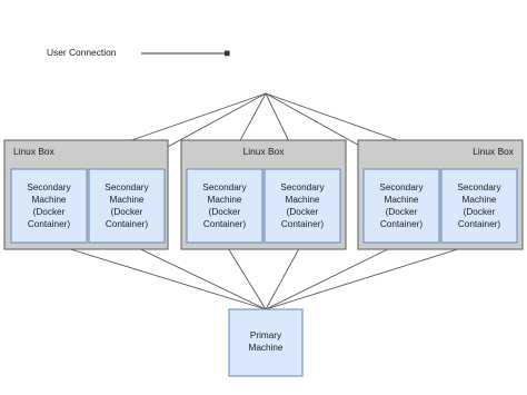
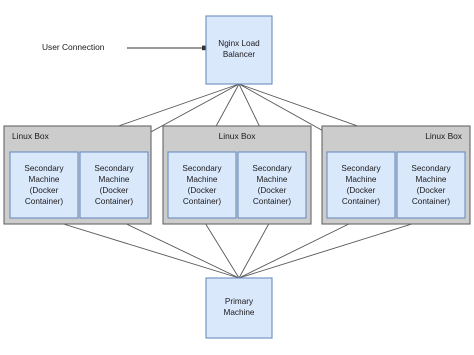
  User Connection
+ Nginx Load
+ Balancer
  Linux Box
  Secondary
  Machine
  (Docker
  Container)
  Secondary
  Machine
  (Docker
  Container)
  Linux Box
  Secondary
  Machine
  (Docker
  Container)
  Secondary
  Machine
  (Docker
  Container)
  Linux Box
  Secondary
  Machine
  (Docker
  Container)
  Secondary
  Machine
  (Docker
  Container)
  Primary
  Machine
